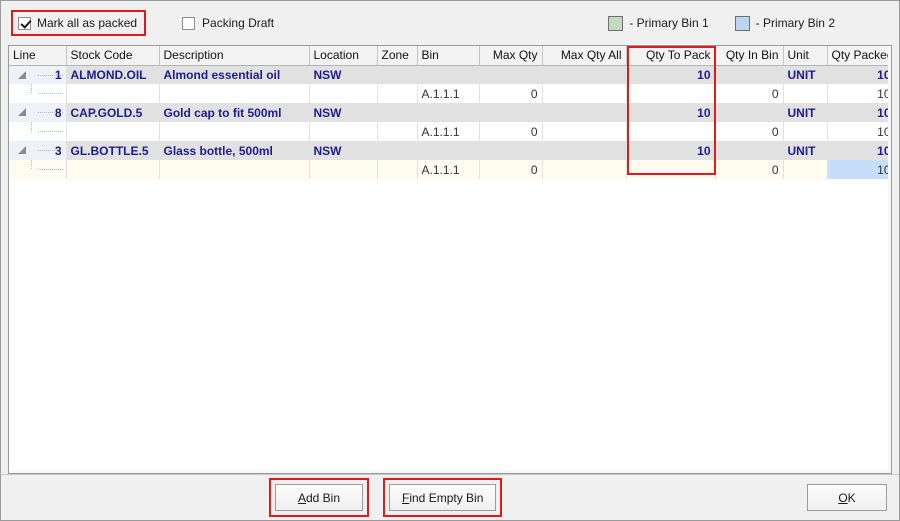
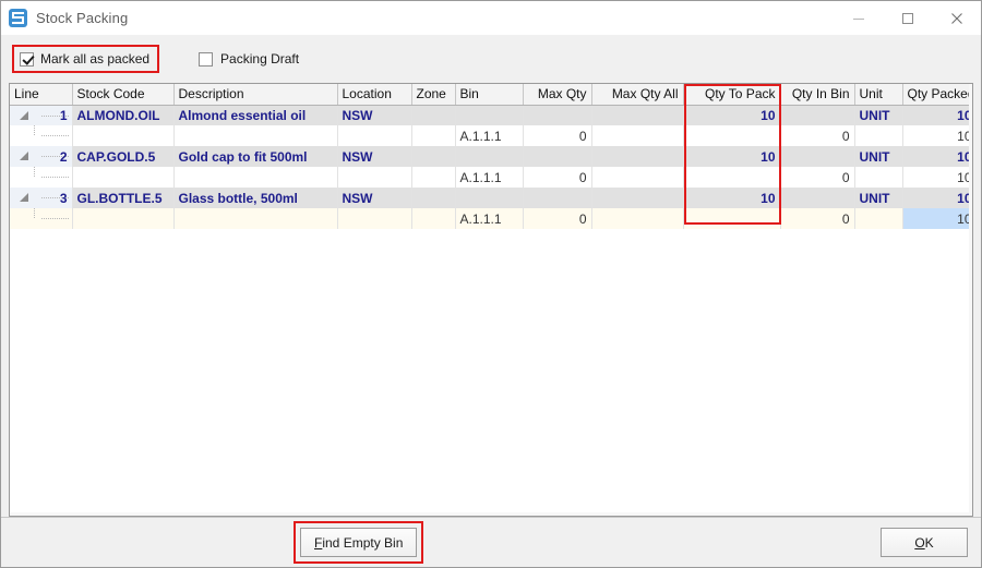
+ Stock Packing
  Mark all as packed
  Packing Draft
- - Primary Bin 1
- - Primary Bin 2
  Line	Stock Code	Description	Location	Zone	Bin	Max Qty	Max Qty All	Qty To Pack	Qty In Bin	Unit	Qty Packe
  1	ALMOND.OIL	Almond essential oil	NSW					10		UNIT	1
  					A.1.1.1	0			0		1
- 8	CAP.GOLD.5	Gold cap to fit 500ml	NSW					10		UNIT	1
+ 2	CAP.GOLD.5	Gold cap to fit 500ml	NSW					10		UNIT	1
  					A.1.1.1	0			0		1
  3	GL.BOTTLE.5	Glass bottle, 500ml	NSW					10		UNIT	1
  					A.1.1.1	0			0		1
- A
- dd Bin
  F
  ind Empty Bin
  O
  K
